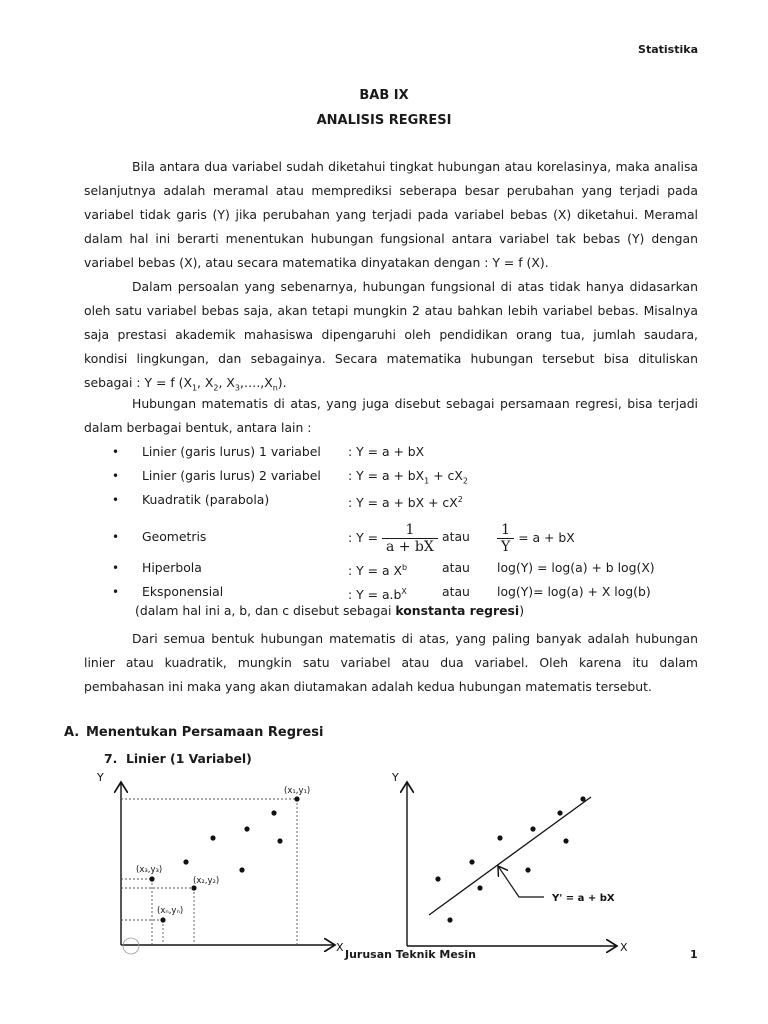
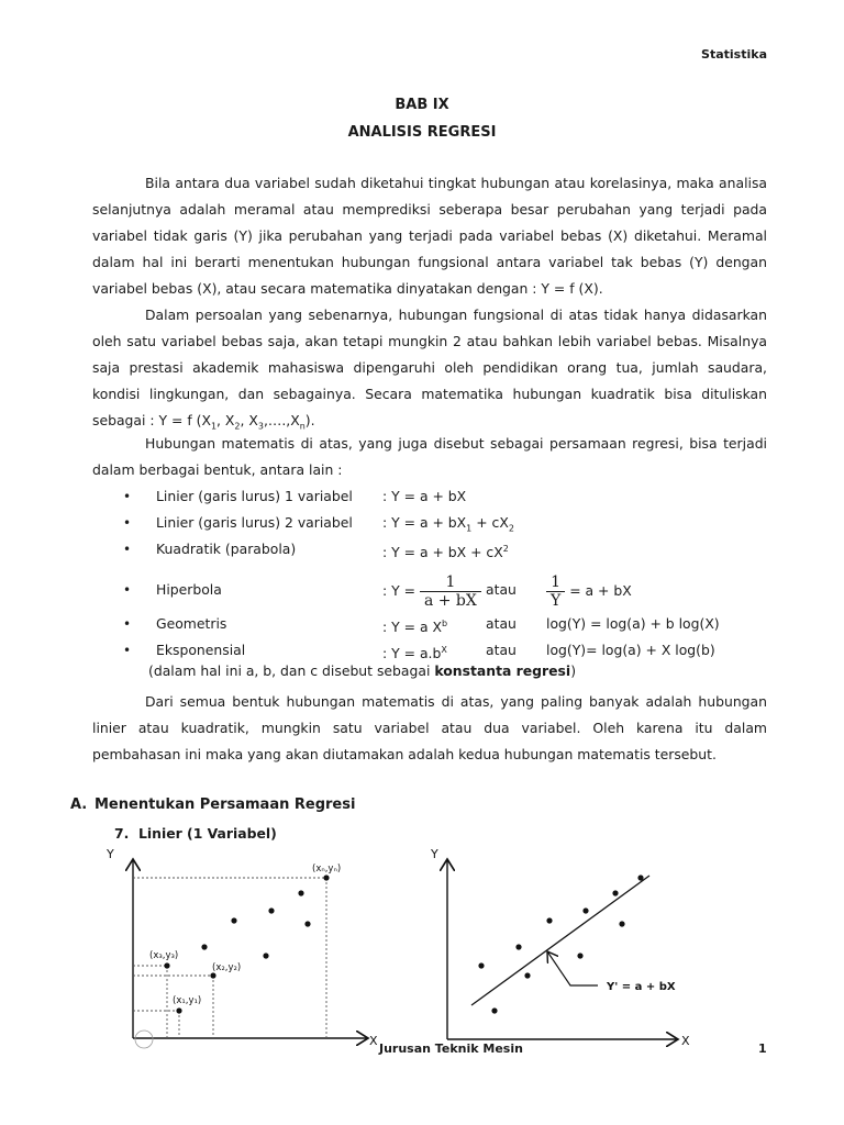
  Statistika
  BAB IX
  ANALISIS REGRESI
  Bila antara dua variabel sudah diketahui tingkat hubungan atau korelasinya, maka analisa selanjutnya adalah meramal atau memprediksi seberapa besar perubahan yang terjadi pada variabel tidak garis (Y) jika perubahan yang terjadi pada variabel bebas (X) diketahui. Meramal dalam hal ini berarti menentukan hubungan fungsional antara variabel tak bebas (Y) dengan variabel bebas (X), atau secara matematika dinyatakan dengan : Y = f (X).
- Dalam persoalan yang sebenarnya, hubungan fungsional di atas tidak hanya didasarkan oleh satu variabel bebas saja, akan tetapi mungkin 2 atau bahkan lebih variabel bebas. Misalnya saja prestasi akademik mahasiswa dipengaruhi oleh pendidikan orang tua, jumlah saudara, kondisi lingkungan, dan sebagainya. Secara matematika hubungan tersebut bisa dituliskan sebagai : Y = f (X1, X2, X3,….,Xn).
+ Dalam persoalan yang sebenarnya, hubungan fungsional di atas tidak hanya didasarkan oleh satu variabel bebas saja, akan tetapi mungkin 2 atau bahkan lebih variabel bebas. Misalnya saja prestasi akademik mahasiswa dipengaruhi oleh pendidikan orang tua, jumlah saudara, kondisi lingkungan, dan sebagainya. Secara matematika hubungan kuadratik bisa dituliskan sebagai : Y = f (X1, X2, X3,….,Xn).
  Hubungan matematis di atas, yang juga disebut sebagai persamaan regresi, bisa terjadi dalam berbagai bentuk, antara lain :
  •
  Linier (garis lurus) 1 variabel
  : Y = a + bX
  •
  Linier (garis lurus) 2 variabel
  : Y = a + bX1 + cX2
  •
  Kuadratik (parabola)
  : Y = a + bX + cX2
  •
- Geometris
+ Hiperbola
  : Y =
  1
  a + bX
  atau
  1
  Y
  = a + bX
  •
- Hiperbola
+ Geometris
  : Y = a Xb
  atau
  log(Y) = log(a) + b log(X)
  •
  Eksponensial
  : Y = a.bX
  atau
  log(Y)= log(a) + X log(b)
  (dalam hal ini a, b, dan c disebut sebagai konstanta regresi)
  Dari semua bentuk hubungan matematis di atas, yang paling banyak adalah hubungan linier atau kuadratik, mungkin satu variabel atau dua variabel. Oleh karena itu dalam pembahasan ini maka yang akan diutamakan adalah kedua hubungan matematis tersebut.
  A. Menentukan Persamaan Regresi
  7. Linier (1 Variabel)
  Y
  X
- (x₁,y₁)
+ (xₙ,yₙ)
  (x₃,y₃)
  (x₂,y₂)
- (xₙ,yₙ)
+ (x₁,y₁)
  Y
  X
  Y' = a + bX
  Jurusan Teknik Mesin
  1
